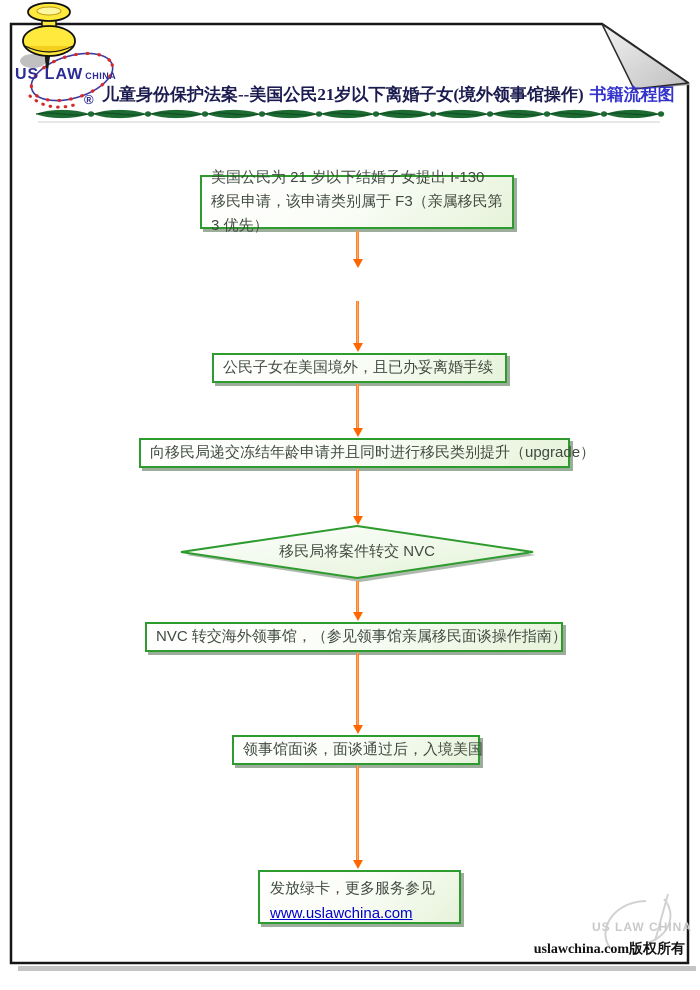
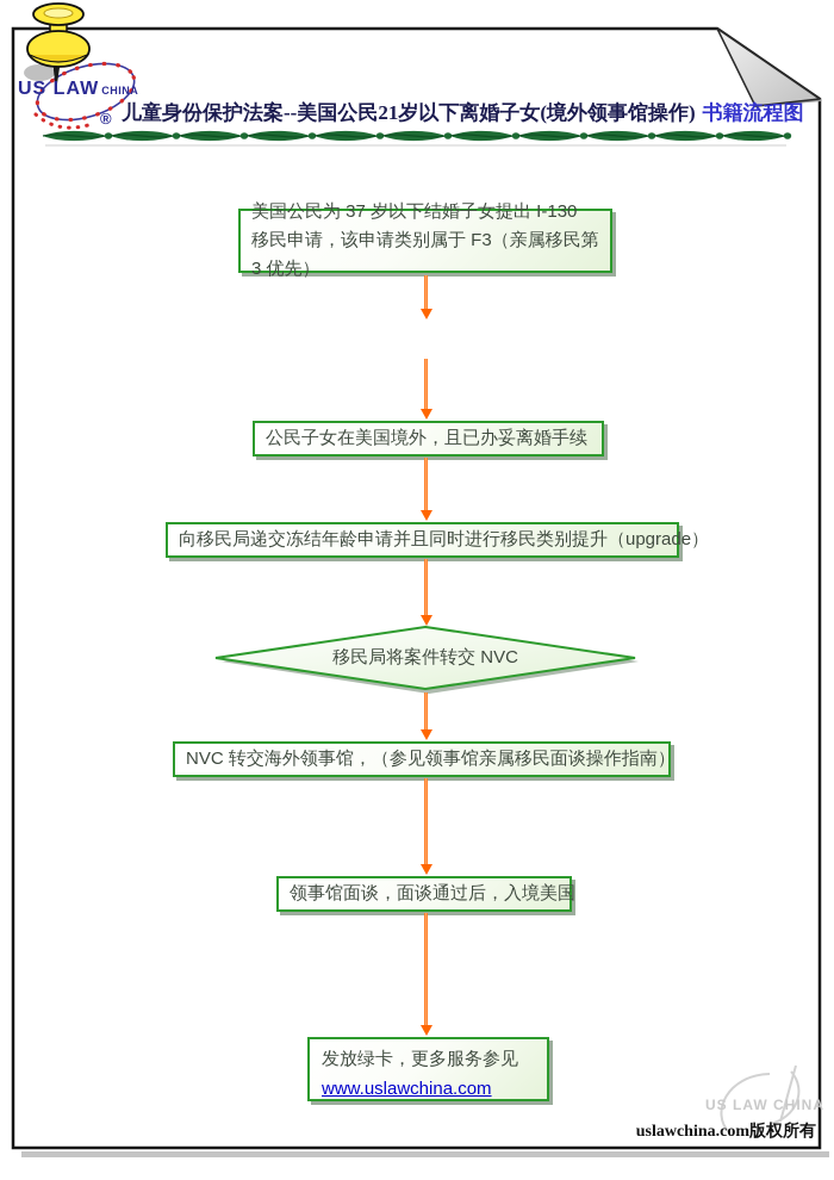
  US LAW CHINA
  ®
  儿童身份保护法案--美国公民21岁以下离婚子女(境外领事馆操作) 书籍流程图
- 美国公民为 21 岁以下结婚子女提出 I-130 移民申请，该申请类别属于 F3（亲属移民第 3 优先）
+ 美国公民为 37 岁以下结婚子女提出 I-130 移民申请，该申请类别属于 F3（亲属移民第 3 优先）
  公民子女在美国境外，且已办妥离婚手续
  向移民局递交冻结年龄申请并且同时进行移民类别提升（upgrade）
  移民局将案件转交 NVC
  NVC 转交海外领事馆，（参见领事馆亲属移民面谈操作指南）
  领事馆面谈，面谈通过后，入境美国
  发放绿卡，更多服务参见
  www.uslawchina.com
  US LAW CHINA
  uslawchina.com版权所有
